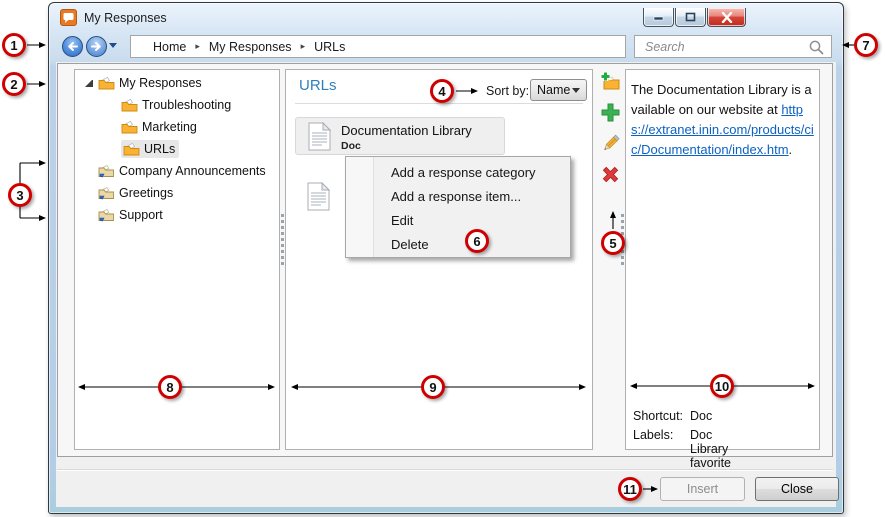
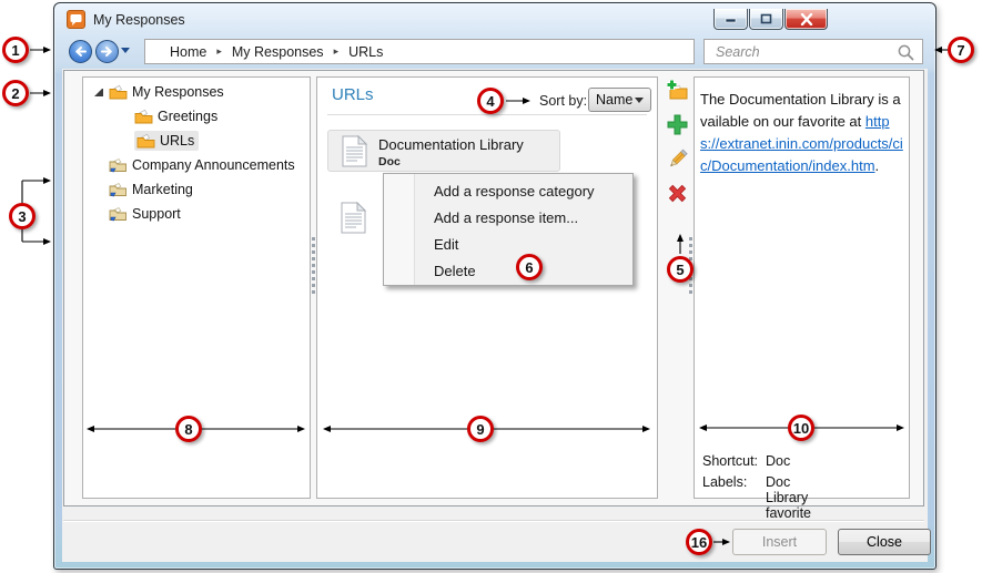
  My Responses
  Home
  ▸
  My Responses
  ▸
  URLs
  Search
  My Responses
- Troubleshooting
- Marketing
+ Greetings
  URLs
  Company Announcements
- Greetings
+ Marketing
  Support
  URLs
  Sort by:
  Name
  Documentation Library
  Doc
- The Documentation Library is available on our website at https://extranet.inin.com/products/cic/Documentation/index.htm.
+ The Documentation Library is available on our favorite at https://extranet.inin.com/products/cic/Documentation/index.htm.
  Shortcut:
  Doc
  Labels:
  Doc Library favorite
  Add a response category
  Add a response item...
  Edit
  Delete
  Insert
  Close
  1
  2
  3
  4
  5
  6
  7
  8
  9
  10
- 11
+ 16
